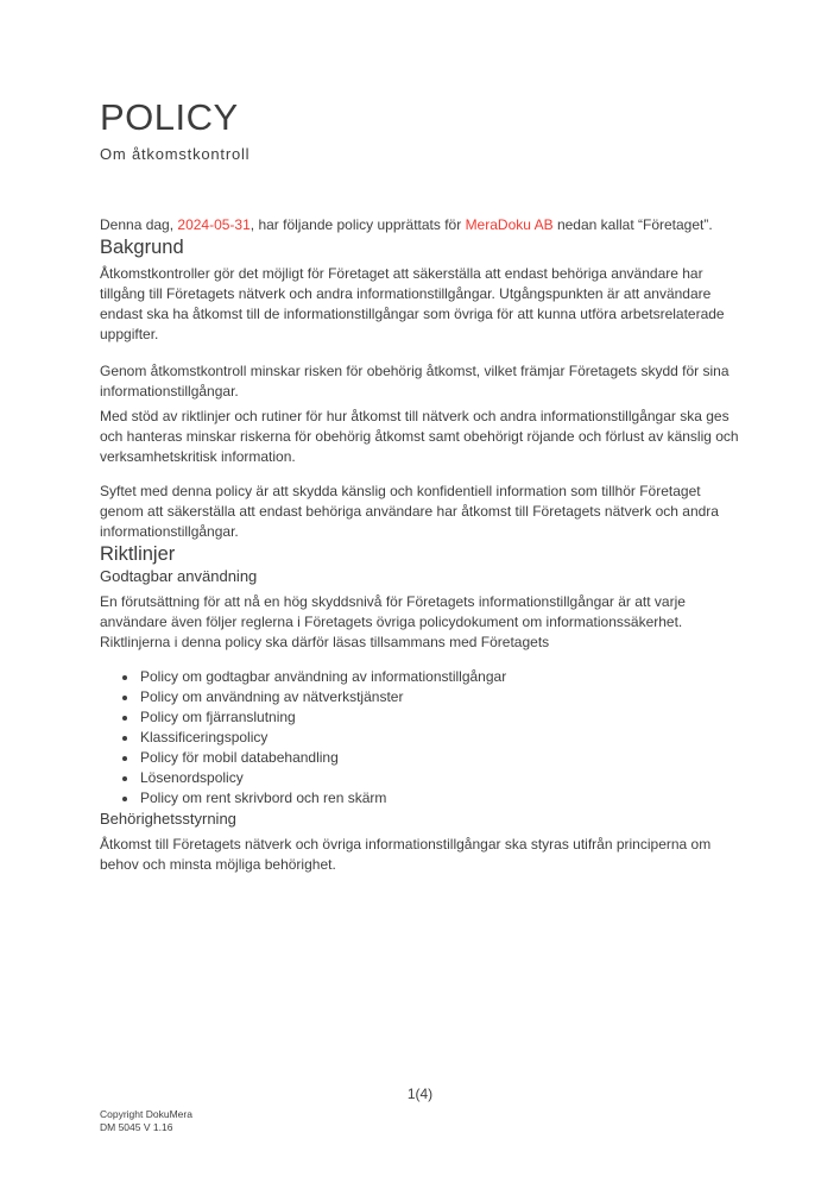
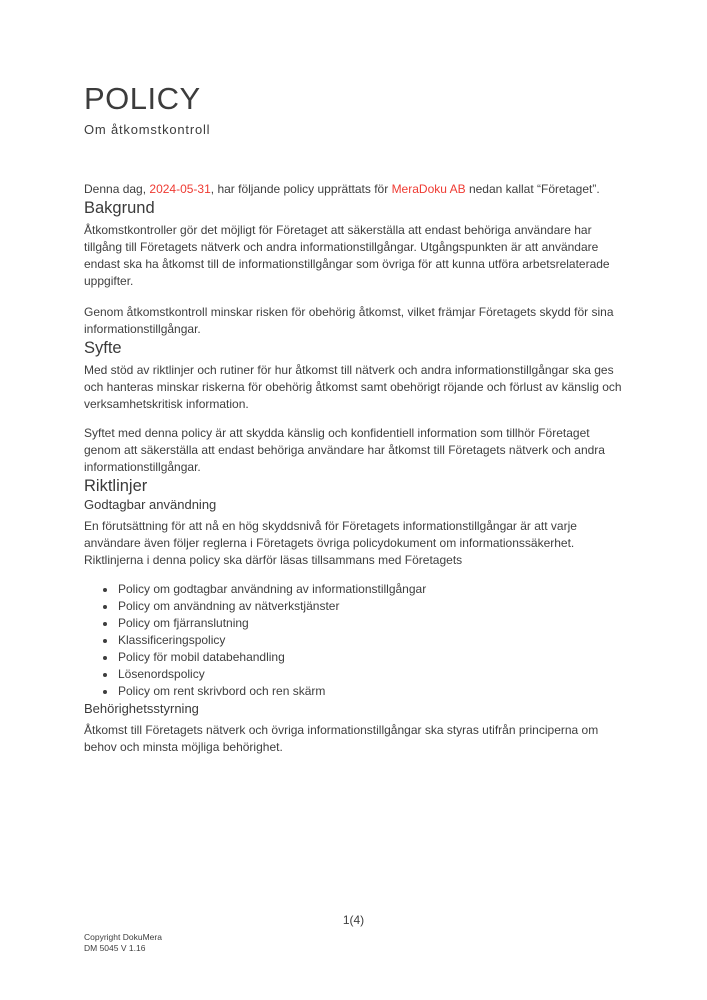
  POLICY
  Om åtkomstkontroll
  Denna dag, 2024-05-31, har följande policy upprättats för MeraDoku AB nedan kallat “Företaget”.
  Bakgrund
  Åtkomstkontroller gör det möjligt för Företaget att säkerställa att endast behöriga användare har tillgång till Företagets nätverk och andra informationstillgångar. Utgångspunkten är att användare endast ska ha åtkomst till de informationstillgångar som övriga för att kunna utföra arbetsrelaterade uppgifter.
  Genom åtkomstkontroll minskar risken för obehörig åtkomst, vilket främjar Företagets skydd för sina informationstillgångar.
+ Syfte
  Med stöd av riktlinjer och rutiner för hur åtkomst till nätverk och andra informationstillgångar ska ges och hanteras minskar riskerna för obehörig åtkomst samt obehörigt röjande och förlust av känslig och verksamhetskritisk information.
  Syftet med denna policy är att skydda känslig och konfidentiell information som tillhör Företaget genom att säkerställa att endast behöriga användare har åtkomst till Företagets nätverk och andra informationstillgångar.
  Riktlinjer
  Godtagbar användning
  En förutsättning för att nå en hög skyddsnivå för Företagets informationstillgångar är att varje användare även följer reglerna i Företagets övriga policydokument om informationssäkerhet. Riktlinjerna i denna policy ska därför läsas tillsammans med Företagets
  Policy om godtagbar användning av informationstillgångar
  Policy om användning av nätverkstjänster
  Policy om fjärranslutning
  Klassificeringspolicy
  Policy för mobil databehandling
  Lösenordspolicy
  Policy om rent skrivbord och ren skärm
  Behörighetsstyrning
  Åtkomst till Företagets nätverk och övriga informationstillgångar ska styras utifrån principerna om behov och minsta möjliga behörighet.
  1(4)
  Copyright DokuMera
  DM 5045 V 1.16
